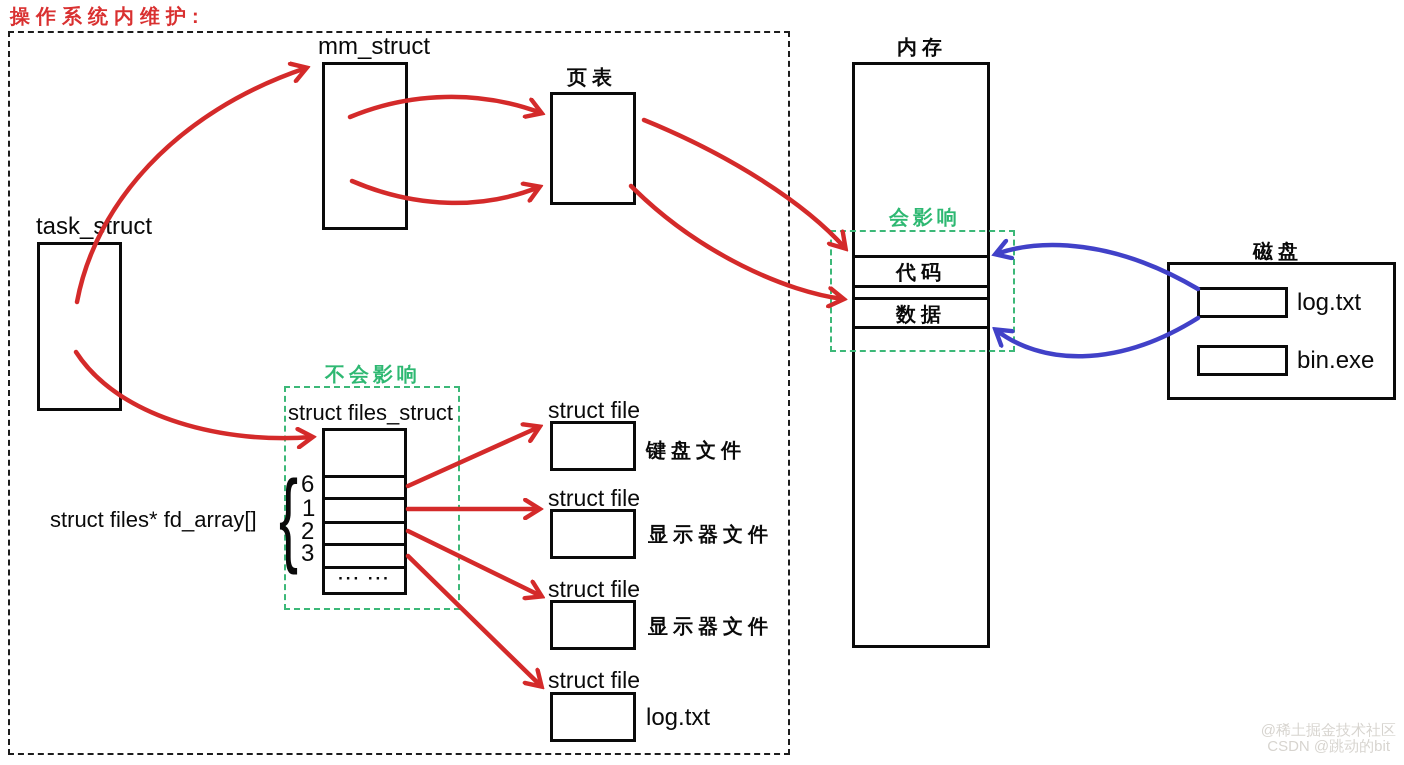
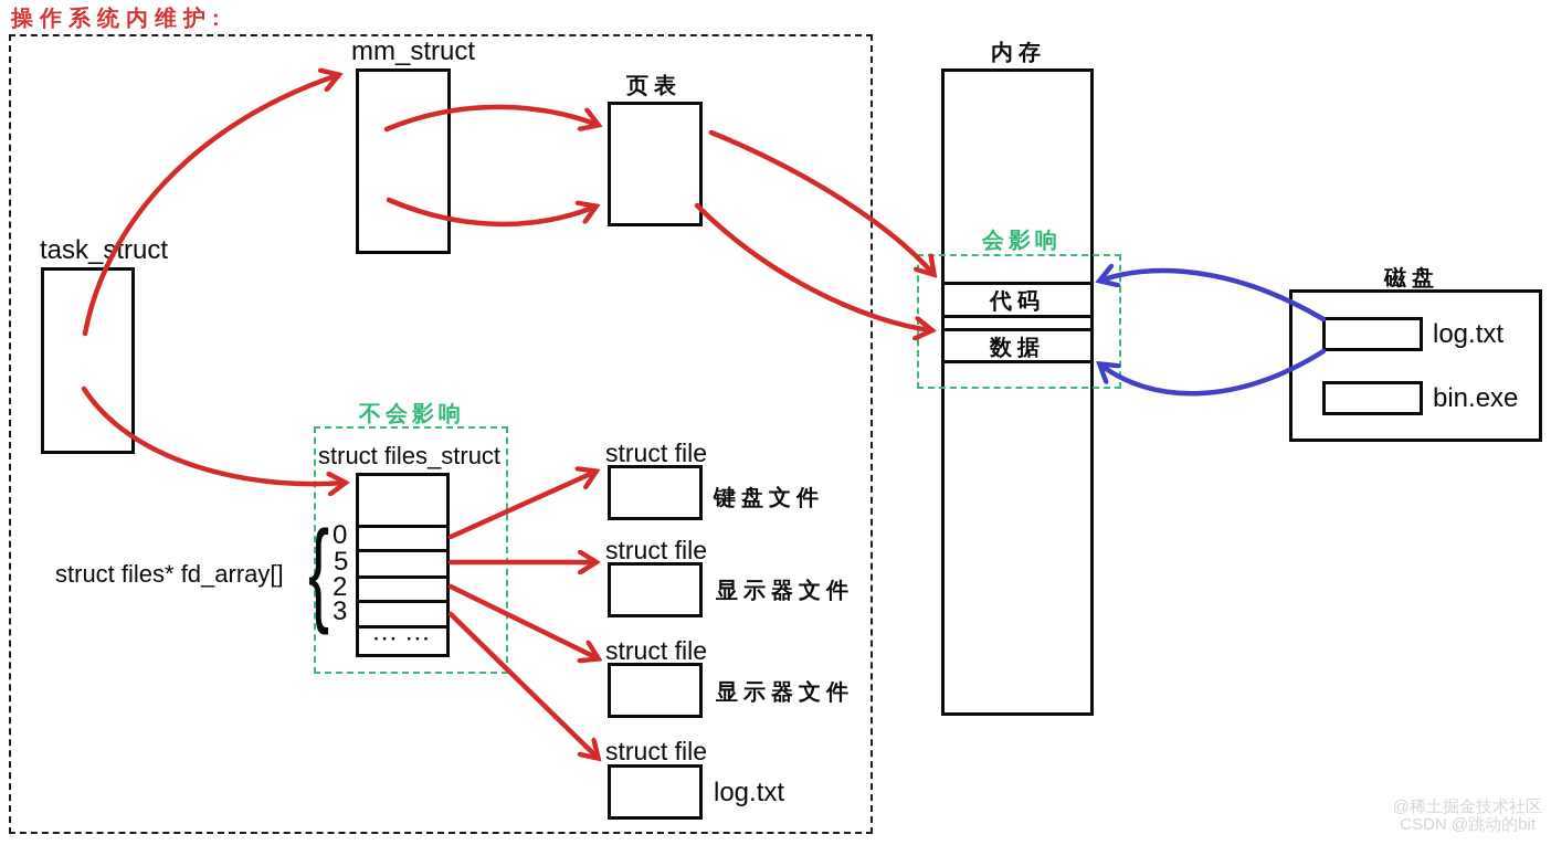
  操作系统内维护:
  task_struct
  mm_struct
  页表
  不会影响
  struct files_struct
  ··· ···
  {
- 6
+ 0
- 1
+ 5
  2
  3
  struct files* fd_array[]
  struct file
  键盘文件
  struct file
  显示器文件
  struct file
  显示器文件
  struct file
  log.txt
  内存
  代码
  数据
  会影响
  磁盘
  log.txt
  bin.exe
  @稀土掘金技术社区
  CSDN @跳动的bit
